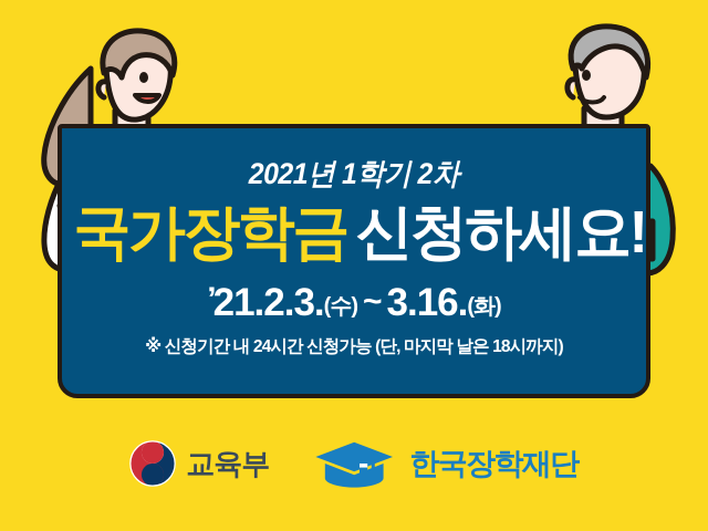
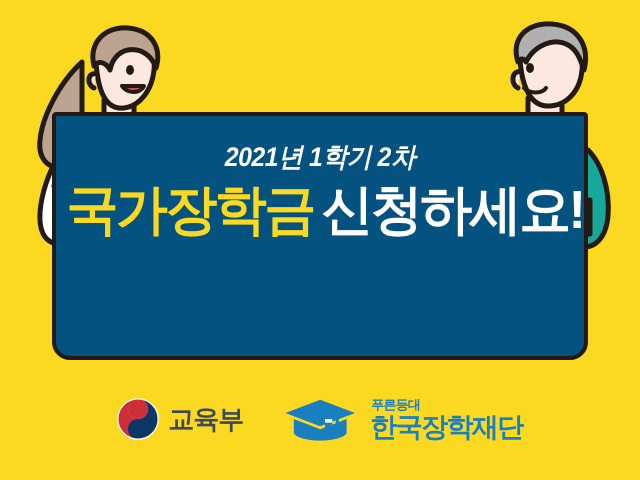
  2021년 1학기 2차
  국가장학금 신청하세요!
- ’21.2.3.(수) ~ 3.16.(화)
- ※ 신청기간 내 24시간 신청가능 (단, 마지막 날은 18시까지)
  교육부
+ 푸른등대
  한국장학재단
